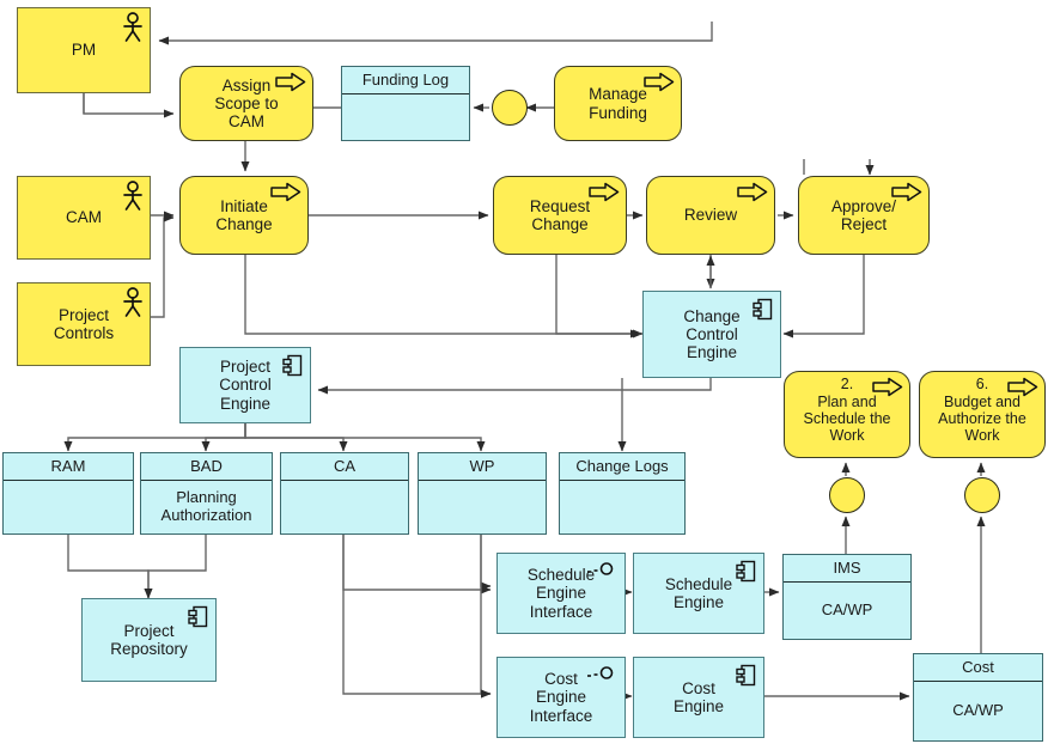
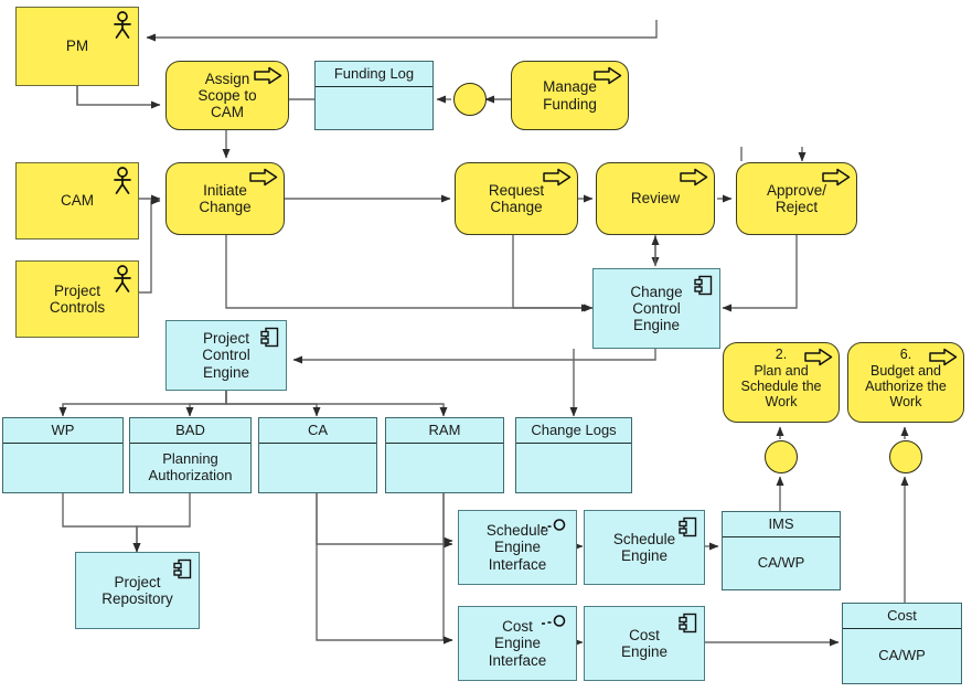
  PM
  CAM
  Project
  Controls
  Assign
  Scope to
  CAM
  Manage
  Funding
  Initiate
  Change
  Request
  Change
  Review
  Approve/
  Reject
  2.
  Plan and
  Schedule the
  Work
  6.
  Budget and
  Authorize the
  Work
  Change
  Control
  Engine
  Project
  Control
  Engine
  Project
  Repository
  Schedule
  Engine
  Cost
  Engine
  Schedule
  Engine
  Interface
  Cost
  Engine
  Interface
  Funding Log
- RAM
+ WP
  BAD
  Planning
  Authorization
  CA
- WP
+ RAM
  Change Logs
  IMS
  CA/WP
  Cost
  CA/WP
